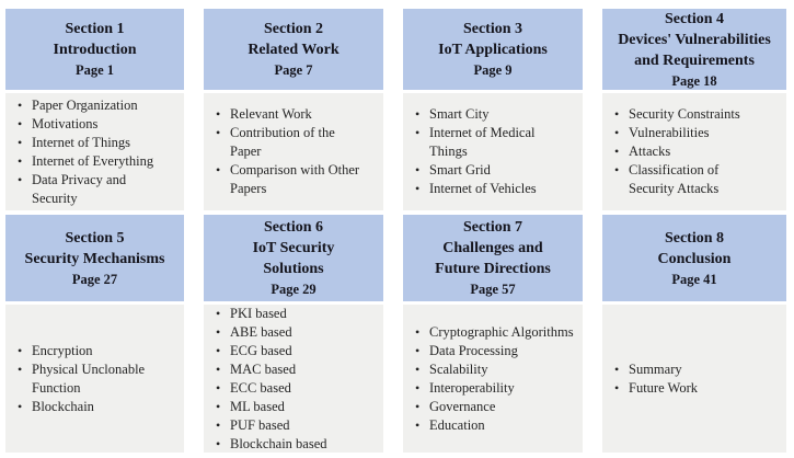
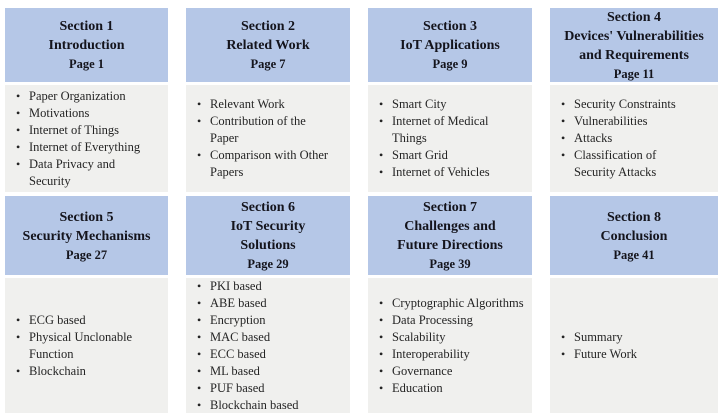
  Section 1
  Introduction
  Page 1
  Paper Organization
  Motivations
  Internet of Things
  Internet of Everything
  Data Privacy and
  Security
  Section 2
  Related Work
  Page 7
  Relevant Work
  Contribution of the
  Paper
  Comparison with Other
  Papers
  Section 3
  IoT Applications
  Page 9
  Smart City
  Internet of Medical
  Things
  Smart Grid
  Internet of Vehicles
  Section 4
  Devices' Vulnerabilities
  and Requirements
- Page 18
+ Page 11
  Security Constraints
  Vulnerabilities
  Attacks
  Classification of
  Security Attacks
  Section 5
  Security Mechanisms
  Page 27
- Encryption
+ ECG based
  Physical Unclonable
  Function
  Blockchain
  Section 6
  IoT Security
  Solutions
  Page 29
  PKI based
  ABE based
- ECG based
+ Encryption
  MAC based
  ECC based
  ML based
  PUF based
  Blockchain based
  Section 7
  Challenges and
  Future Directions
- Page 57
+ Page 39
  Cryptographic Algorithms
  Data Processing
  Scalability
  Interoperability
  Governance
  Education
  Section 8
  Conclusion
  Page 41
  Summary
  Future Work
